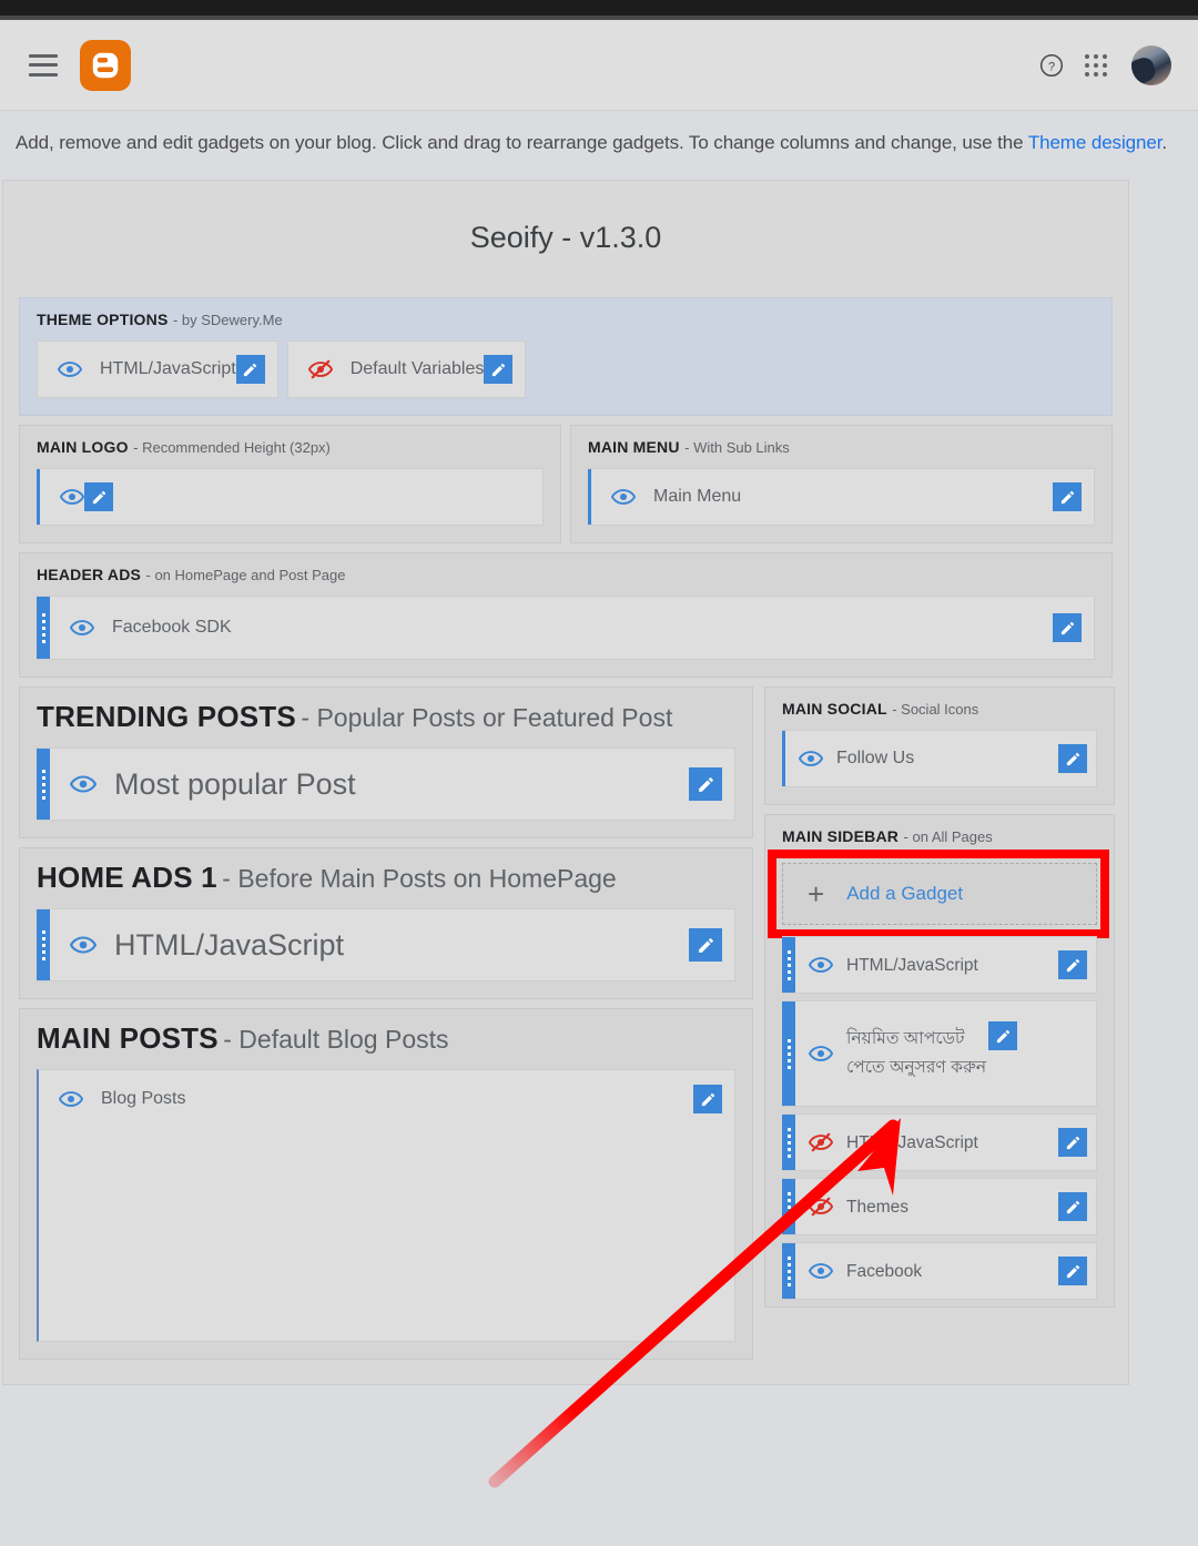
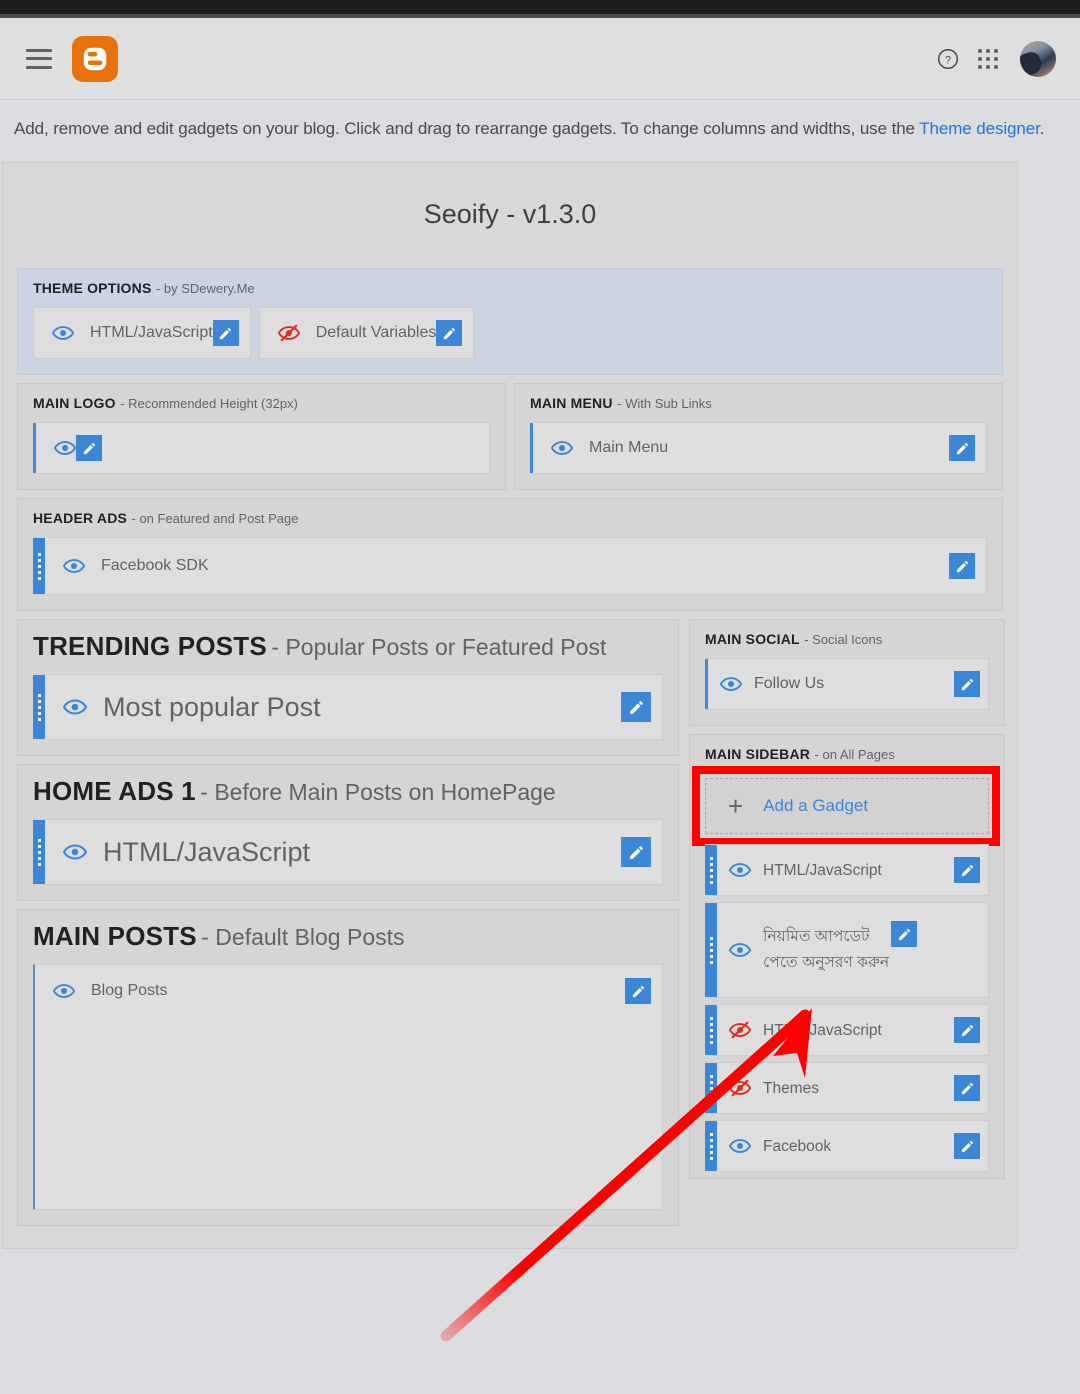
  ?
- Add, remove and edit gadgets on your blog. Click and drag to rearrange gadgets. To change columns and change, use the Theme designer.
+ Add, remove and edit gadgets on your blog. Click and drag to rearrange gadgets. To change columns and widths, use the Theme designer.
  Seoify - v1.3.0
  THEME OPTIONS - by SDewery.Me
  HTML/JavaScript
  Default Variables
  MAIN LOGO - Recommended Height (32px)
  MAIN MENU - With Sub Links
  Main Menu
- HEADER ADS - on HomePage and Post Page
+ HEADER ADS - on Featured and Post Page
  Facebook SDK
  TRENDING POSTS - Popular Posts or Featured Post
  Most popular Post
  HOME ADS 1 - Before Main Posts on HomePage
  HTML/JavaScript
  MAIN POSTS - Default Blog Posts
  Blog Posts
  MAIN SOCIAL - Social Icons
  Follow Us
  MAIN SIDEBAR - on All Pages
  +
  Add a Gadget
  HTML/JavaScript
  নিয়মিত আপডেট পেতে অনুসরণ করুন
  HTJavaScript
  Themes
  Facebook
